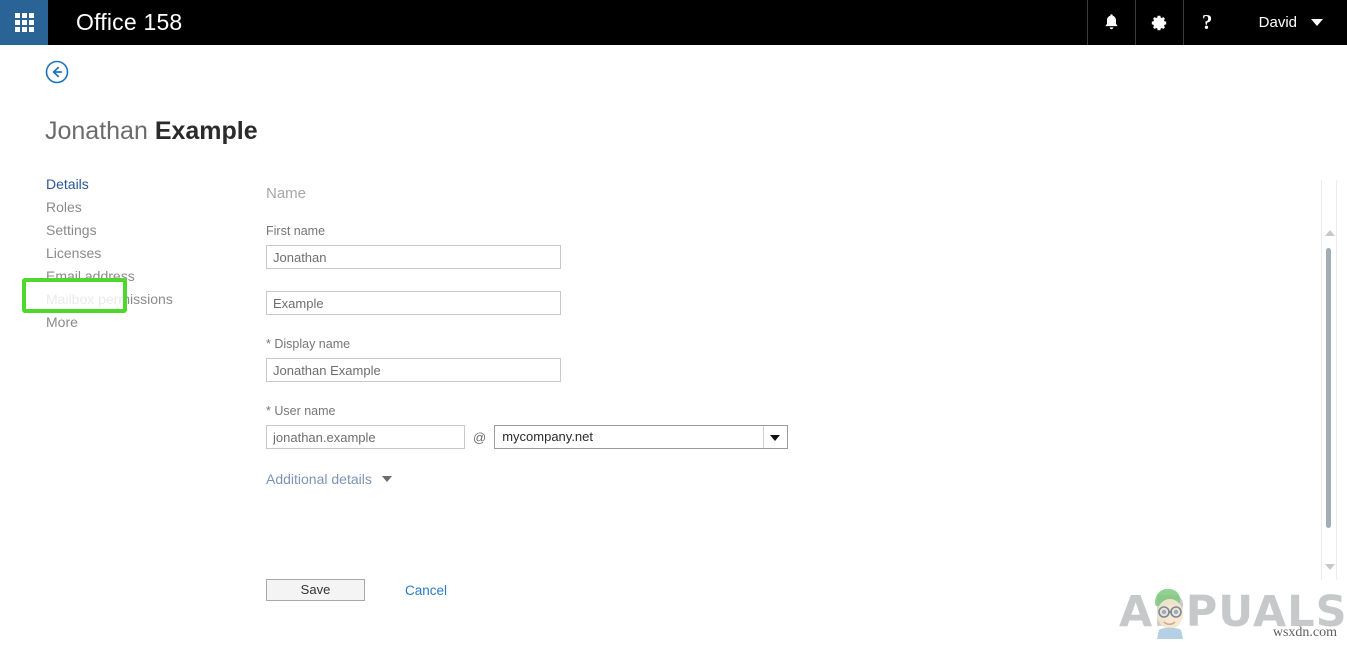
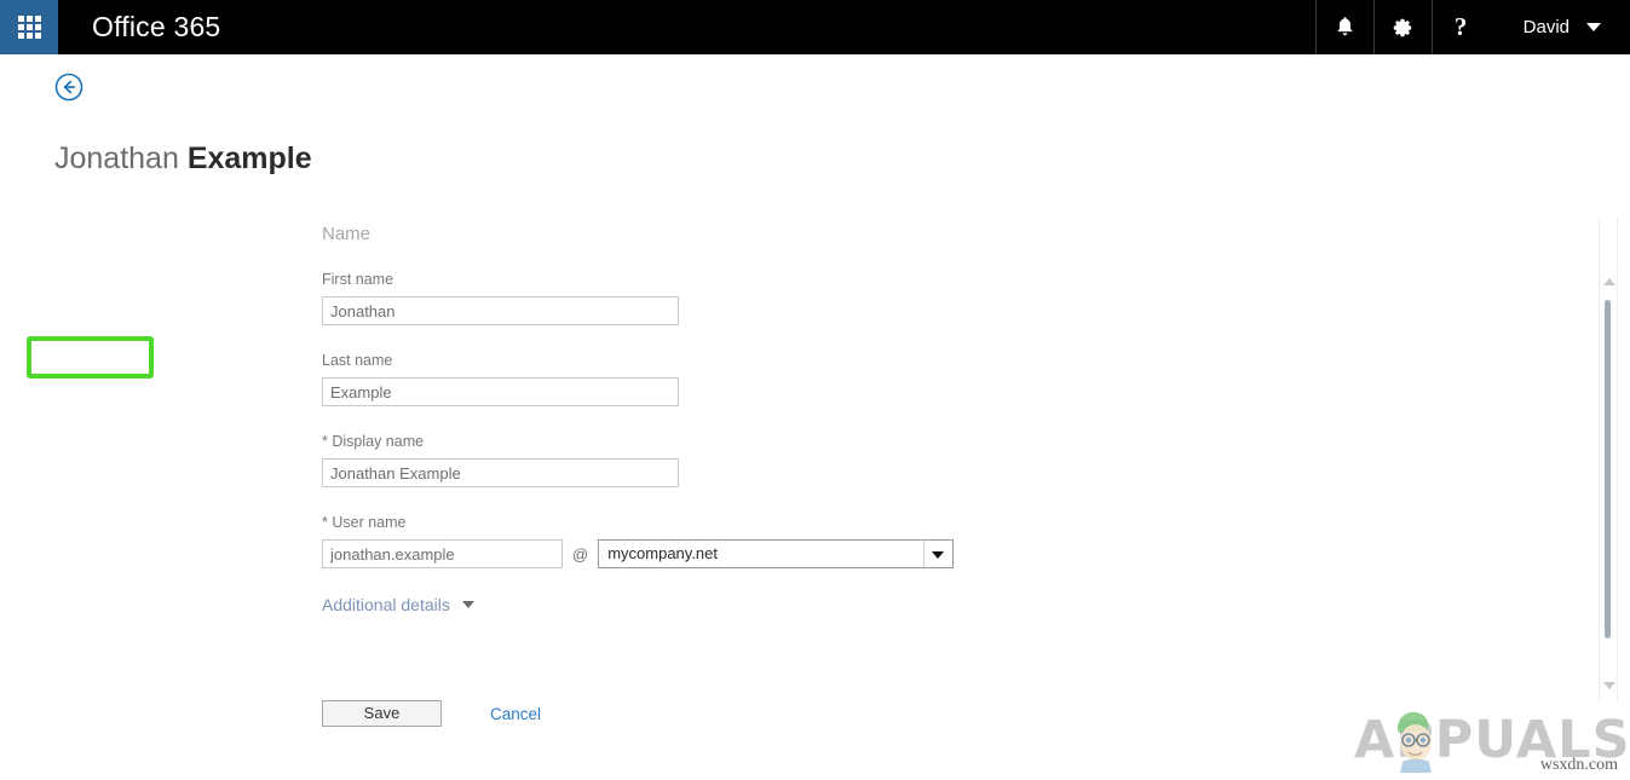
- Office 158
+ Office 365
  ?
  David
  Jonathan Example
- Details
- Roles
- Settings
- Licenses
- Email address
- Mailbox permissions
- More
  Name
  First name
  Jonathan
+ Last name
  Example
  * Display name
  Jonathan Example
  * User name
  jonathan.example
  @
  mycompany.net
  Additional details
  Save
  Cancel
  APUALS
  wsxdn.com
